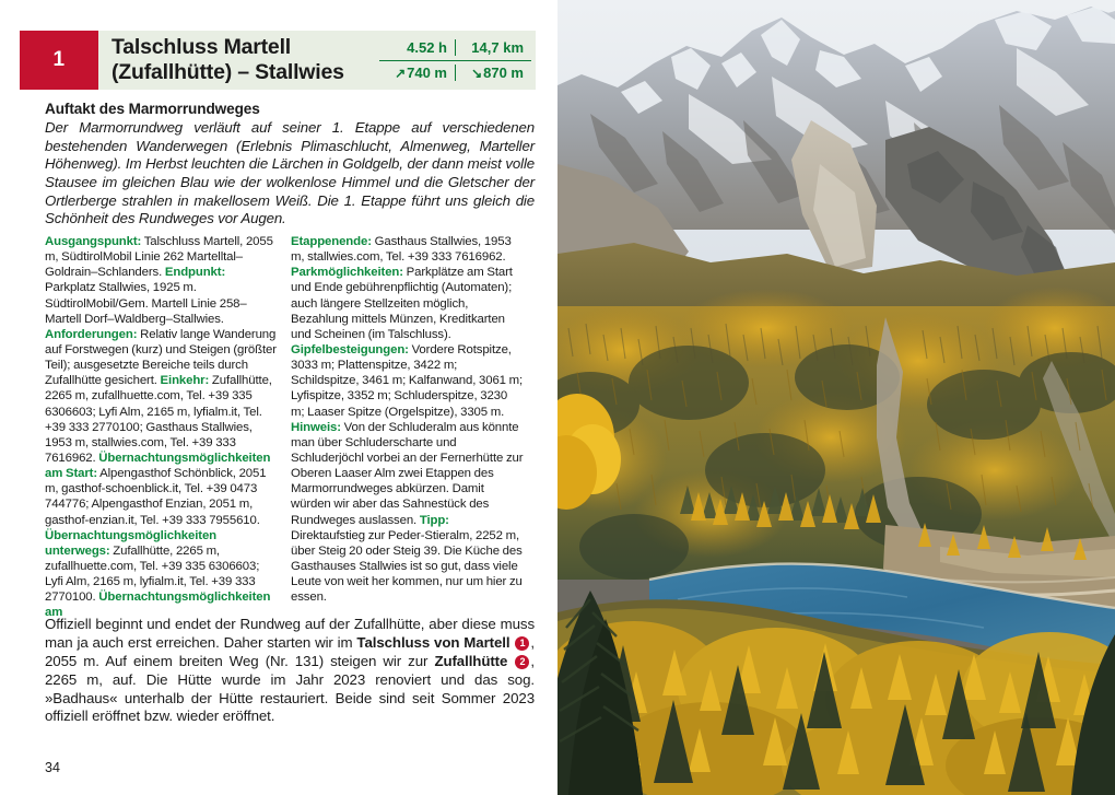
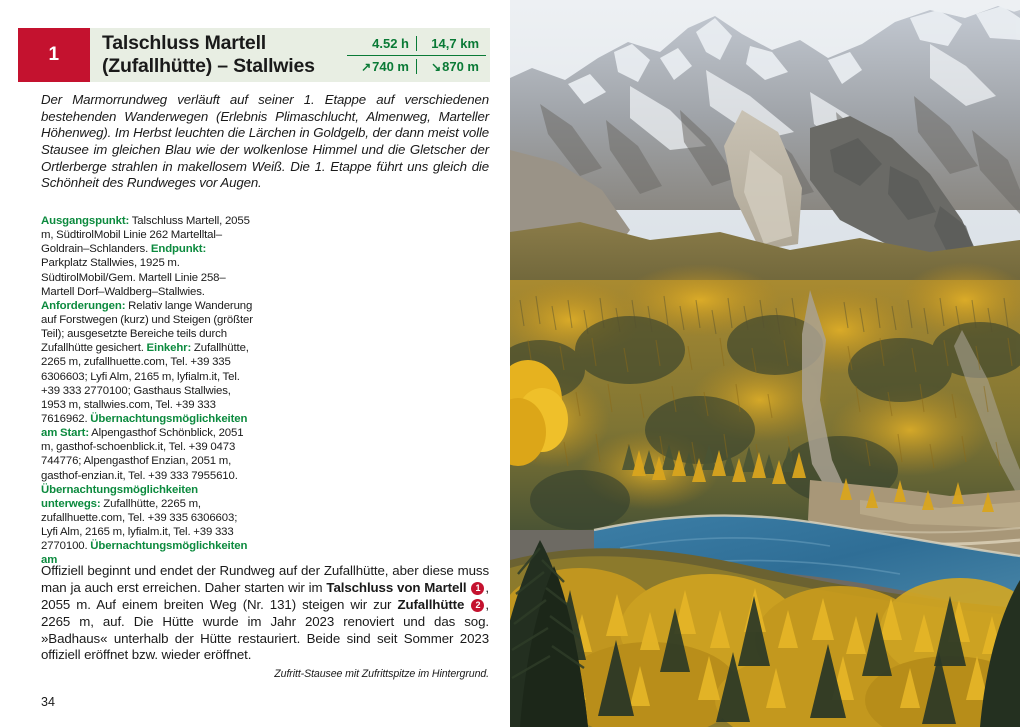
  1
  Talschluss Martell (Zufallhütte) – Stallwies
  4.52 h
  14,7 km
  ↗740 m
  ↘870 m
- Auftakt des Marmorrundweges
  Der Marmorrundweg verläuft auf seiner 1. Etappe auf verschiedenen bestehenden Wanderwegen (Erlebnis Plimaschlucht, Almenweg, Marteller Höhenweg). Im Herbst leuchten die Lärchen in Goldgelb, der dann meist volle Stausee im gleichen Blau wie der wolkenlose Himmel und die Gletscher der Ortlerberge strahlen in makellosem Weiß. Die 1. Etappe führt uns gleich die Schönheit des Rundweges vor Augen.
  Ausgangspunkt: Talschluss Martell, 2055 m, SüdtirolMobil Linie 262 Martelltal–Goldrain–Schlanders. Endpunkt: Parkplatz Stallwies, 1925 m. SüdtirolMobil/Gem. Martell Linie 258–Martell Dorf–Waldberg–Stallwies. Anforderungen: Relativ lange Wanderung auf Forstwegen (kurz) und Steigen (größter Teil); ausgesetzte Bereiche teils durch Zufallhütte gesichert. Einkehr: Zufallhütte, 2265 m, zufallhuette.com, Tel. +39 335 6306603; Lyfi Alm, 2165 m, lyfialm.it, Tel. +39 333 2770100; Gasthaus Stallwies, 1953 m, stallwies.com, Tel. +39 333 7616962. Übernachtungsmöglichkeiten am Start: Alpengasthof Schönblick, 2051 m, gasthof-schoenblick.it, Tel. +39 0473 744776; Alpengasthof Enzian, 2051 m, gasthof-enzian.it, Tel. +39 333 7955610. Übernachtungsmöglichkeiten unterwegs: Zufallhütte, 2265 m, zufallhuette.com, Tel. +39 335 6306603; Lyfi Alm, 2165 m, lyfialm.it, Tel. +39 333 2770100. Übernachtungsmöglichkeiten am
- Etappenende: Gasthaus Stallwies, 1953 m, stallwies.com, Tel. +39 333 7616962. Parkmöglichkeiten: Parkplätze am Start und Ende gebührenpflichtig (Automaten); auch längere Stellzeiten möglich, Bezahlung mittels Münzen, Kreditkarten und Scheinen (im Talschluss). Gipfelbesteigungen: Vordere Rotspitze, 3033 m; Plattenspitze, 3422 m; Schildspitze, 3461 m; Kalfanwand, 3061 m; Lyfispitze, 3352 m; Schluderspitze, 3230 m; Laaser Spitze (Orgelspitze), 3305 m. Hinweis: Von der Schluderalm aus könnte man über Schluderscharte und Schluderjöchl vorbei an der Fernerhütte zur Oberen Laaser Alm zwei Etappen des Marmorrundweges abkürzen. Damit würden wir aber das Sahnestück des Rundweges auslassen. Tipp: Direktaufstieg zur Peder-Stieralm, 2252 m, über Steig 20 oder Steig 39. Die Küche des Gasthauses Stallwies ist so gut, dass viele Leute von weit her kommen, nur um hier zu essen.
  Offiziell beginnt und endet der Rundweg auf der Zufallhütte, aber diese muss man ja auch erst erreichen. Daher starten wir im Talschluss von Martell 1 , 2055 m. Auf einem breiten Weg (Nr. 131) steigen wir zur Zufallhütte 2 , 2265 m, auf. Die Hütte wurde im Jahr 2023 renoviert und das sog. »Badhaus« unterhalb der Hütte restauriert. Beide sind seit Sommer 2023 offiziell eröffnet bzw. wieder eröffnet.
+ Zufritt-Stausee mit Zufrittspitze im Hintergrund.
  34
